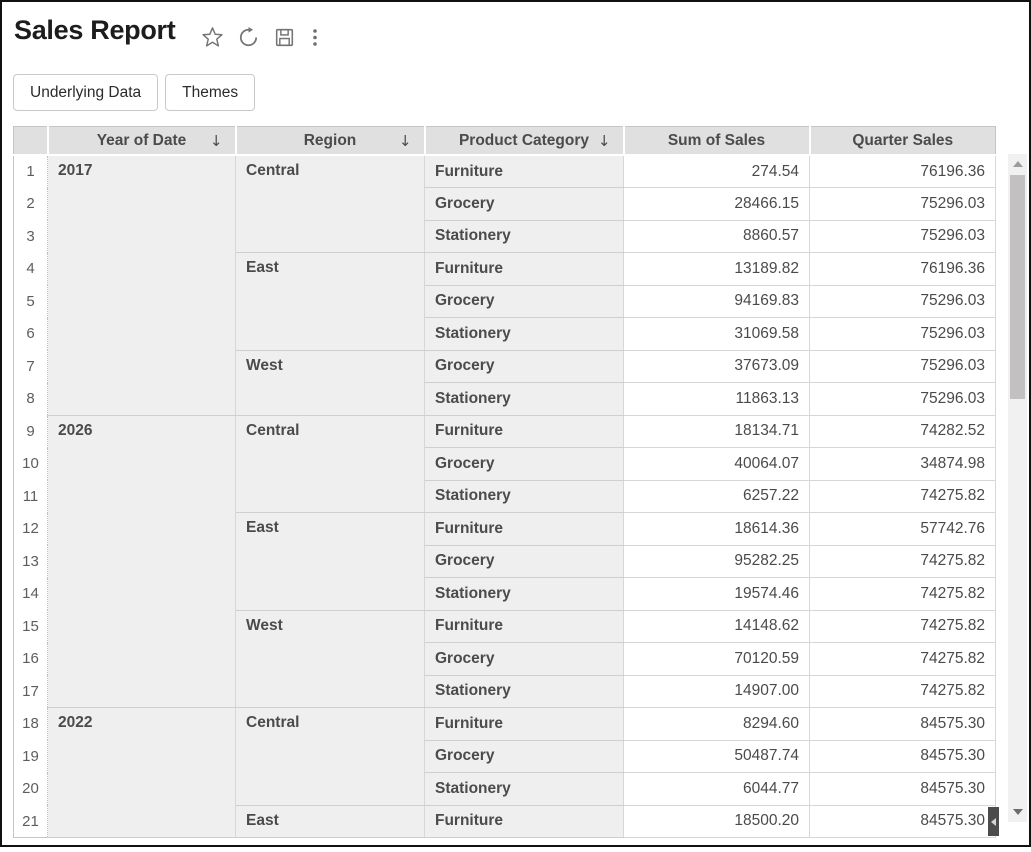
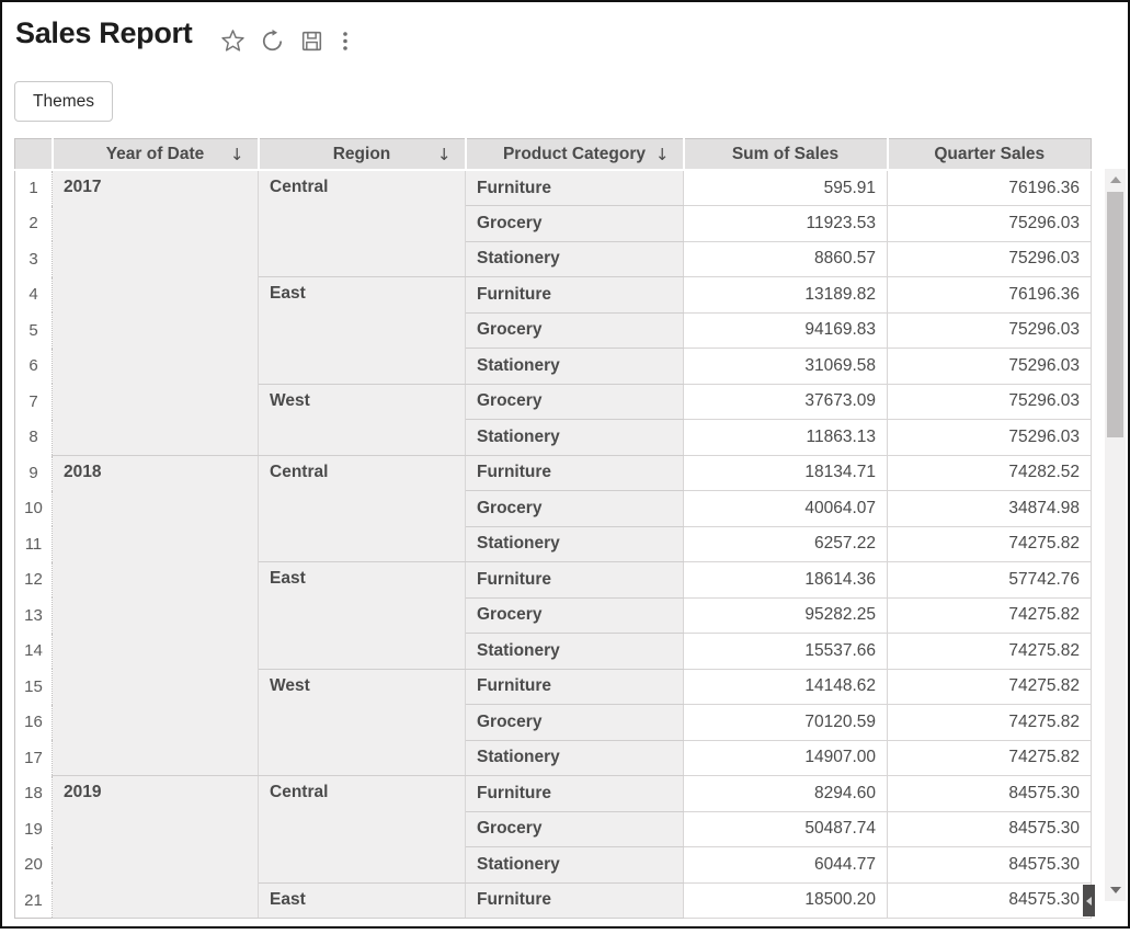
  Sales Report
- Underlying Data
  Themes
  	Year of Date ↓	Region ↓	Product Category ↓	Sum of Sales	Quarter Sales
- 1	2017	Central	Furniture	274.54	76196.36
+ 1	2017	Central	Furniture	595.91	76196.36
- 2	Grocery	28466.15	75296.03
+ 2	Grocery	11923.53	75296.03
  3	Stationery	8860.57	75296.03
  4	East	Furniture	13189.82	76196.36
  5	Grocery	94169.83	75296.03
  6	Stationery	31069.58	75296.03
  7	West	Grocery	37673.09	75296.03
  8	Stationery	11863.13	75296.03
- 9	2026	Central	Furniture	18134.71	74282.52
+ 9	2018	Central	Furniture	18134.71	74282.52
  10	Grocery	40064.07	34874.98
  11	Stationery	6257.22	74275.82
  12	East	Furniture	18614.36	57742.76
  13	Grocery	95282.25	74275.82
- 14	Stationery	19574.46	74275.82
+ 14	Stationery	15537.66	74275.82
  15	West	Furniture	14148.62	74275.82
  16	Grocery	70120.59	74275.82
  17	Stationery	14907.00	74275.82
- 18	2022	Central	Furniture	8294.60	84575.30
+ 18	2019	Central	Furniture	8294.60	84575.30
  19	Grocery	50487.74	84575.30
  20	Stationery	6044.77	84575.30
  21	East	Furniture	18500.20	84575.30
